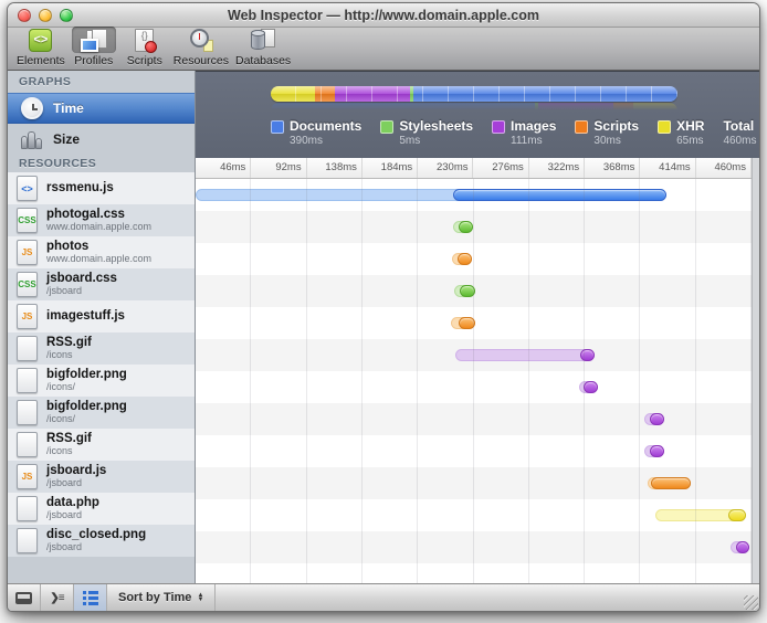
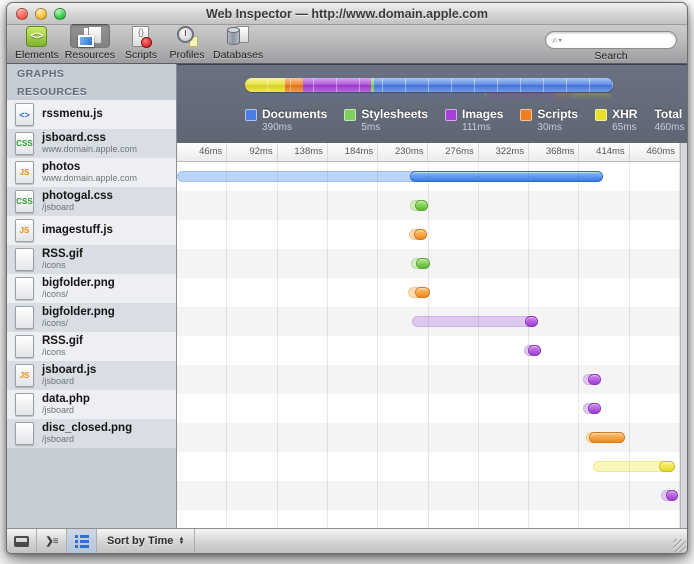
  Web Inspector — http://www.domain.apple.com
  <>
  Elements
- Profiles
+ Resources
  {}
  Scripts
- Resources
+ Profiles
  Databases
+ ⌕
+ Search
  GRAPHS
- Time
- Size
  RESOURCES
  <>
  rssmenu.js
  CSS
- photogal.css
+ jsboard.css
  www.domain.apple.com
  JS
  photos
  www.domain.apple.com
  CSS
- jsboard.css
+ photogal.css
  /jsboard
  JS
  imagestuff.js
  RSS.gif
  /icons
  bigfolder.png
  /icons/
  bigfolder.png
  /icons/
  RSS.gif
  /icons
  JS
  jsboard.js
  /jsboard
  data.php
  /jsboard
  disc_closed.png
  /jsboard
  Documents
  390ms
  Stylesheets
  5ms
  Images
  111ms
  Scripts
  30ms
  XHR
  65ms
  Total
  460ms
  46ms
  92ms
  138ms
  184ms
  230ms
  276ms
  322ms
  368ms
  414ms
  460ms
  ❯≡
  Sort by Time
